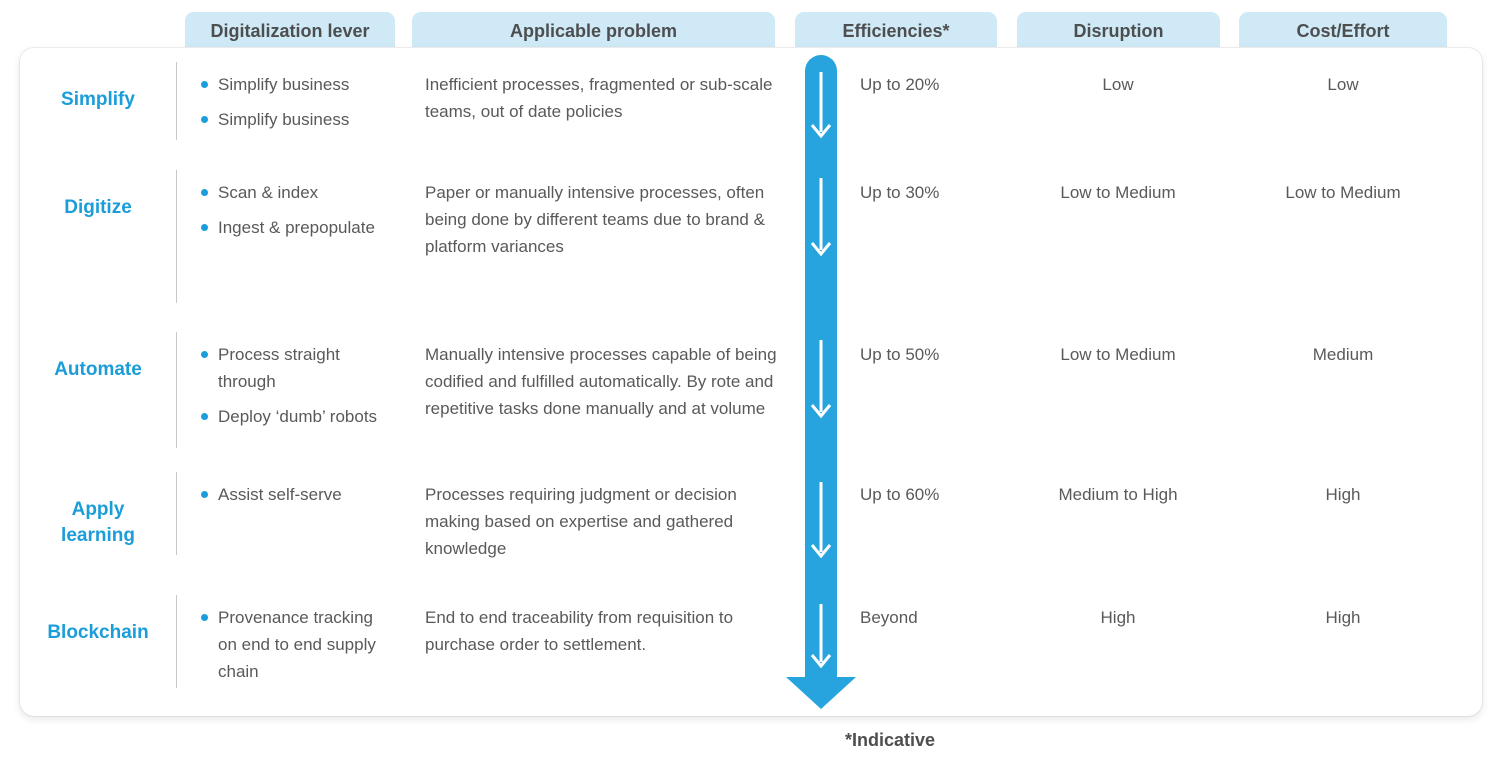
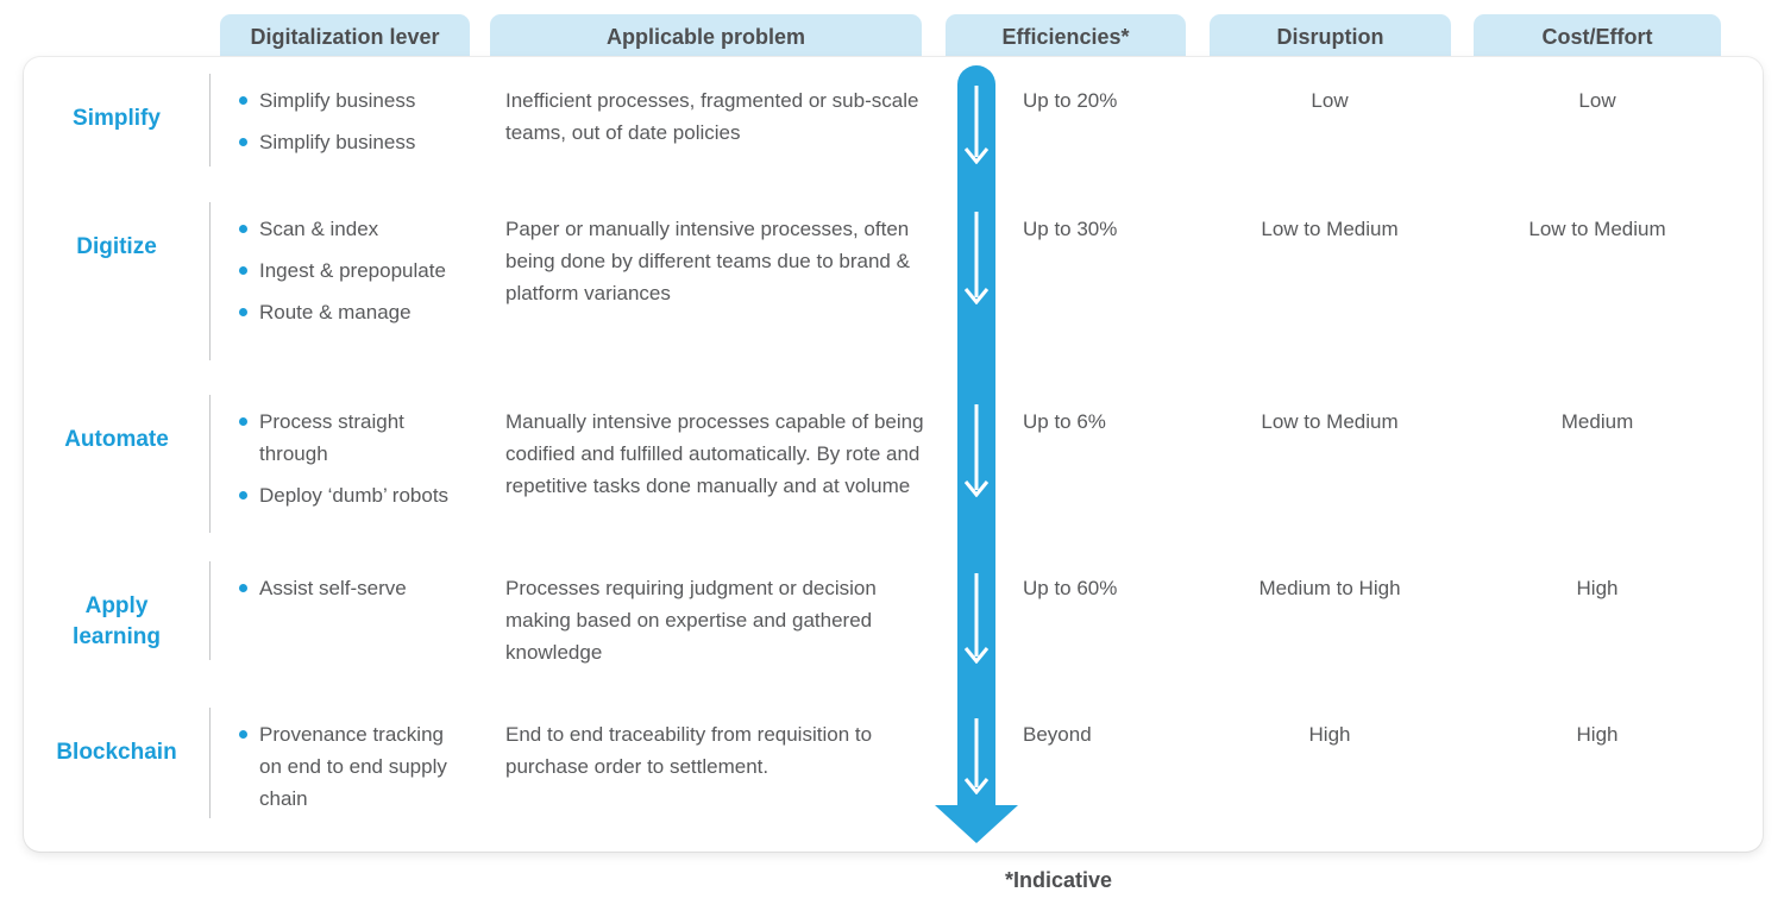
  Digitalization lever
  Applicable problem
  Efficiencies*
  Disruption
  Cost/Effort
  Simplify
  Simplify business
  Simplify business
  Inefficient processes, fragmented or sub-scale teams, out of date policies
  Up to 20%
  Low
  Low
  Digitize
  Scan & index
  Ingest & prepopulate
+ Route & manage
  Paper or manually intensive processes, often being done by different teams due to brand & platform variances
  Up to 30%
  Low to Medium
  Low to Medium
  Automate
  Process straight through
  Deploy ‘dumb’ robots
  Manually intensive processes capable of being codified and fulfilled automatically. By rote and repetitive tasks done manually and at volume
- Up to 50%
+ Up to 6%
  Low to Medium
  Medium
  Apply learning
  Assist self-serve
  Processes requiring judgment or decision making based on expertise and gathered knowledge
  Up to 60%
  Medium to High
  High
  Blockchain
  Provenance tracking on end to end supply chain
  End to end traceability from requisition to purchase order to settlement.
  Beyond
  High
  High
  *Indicative
